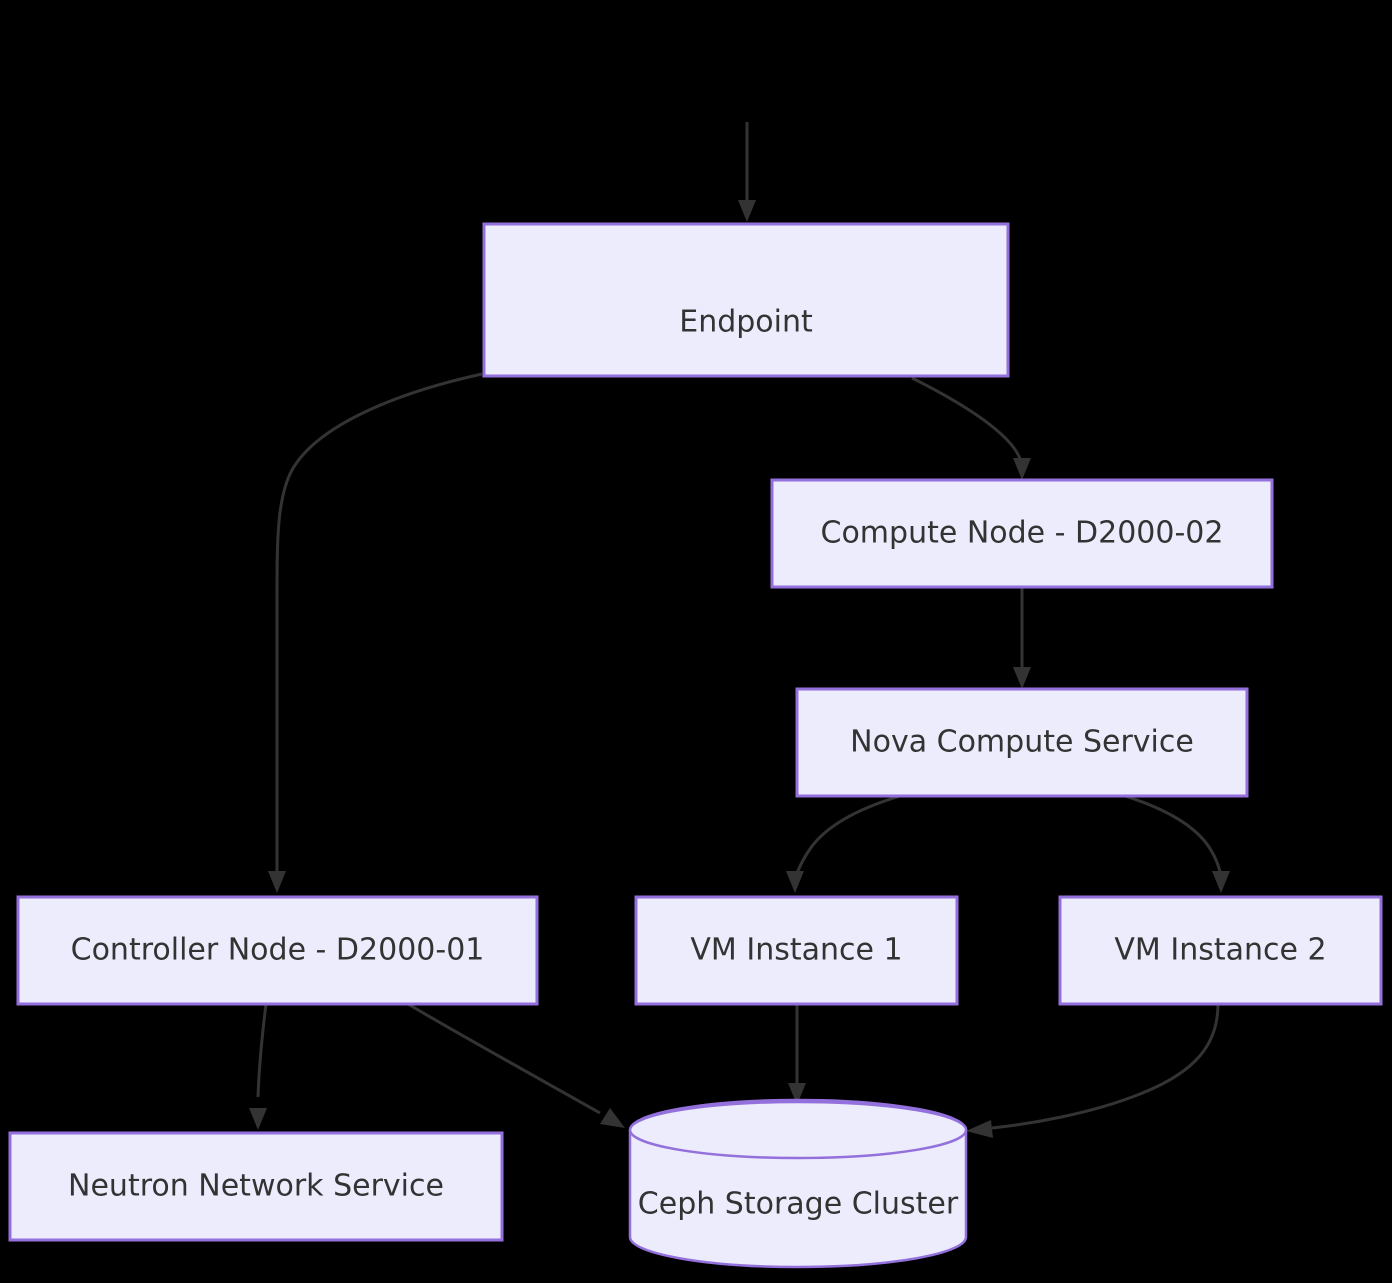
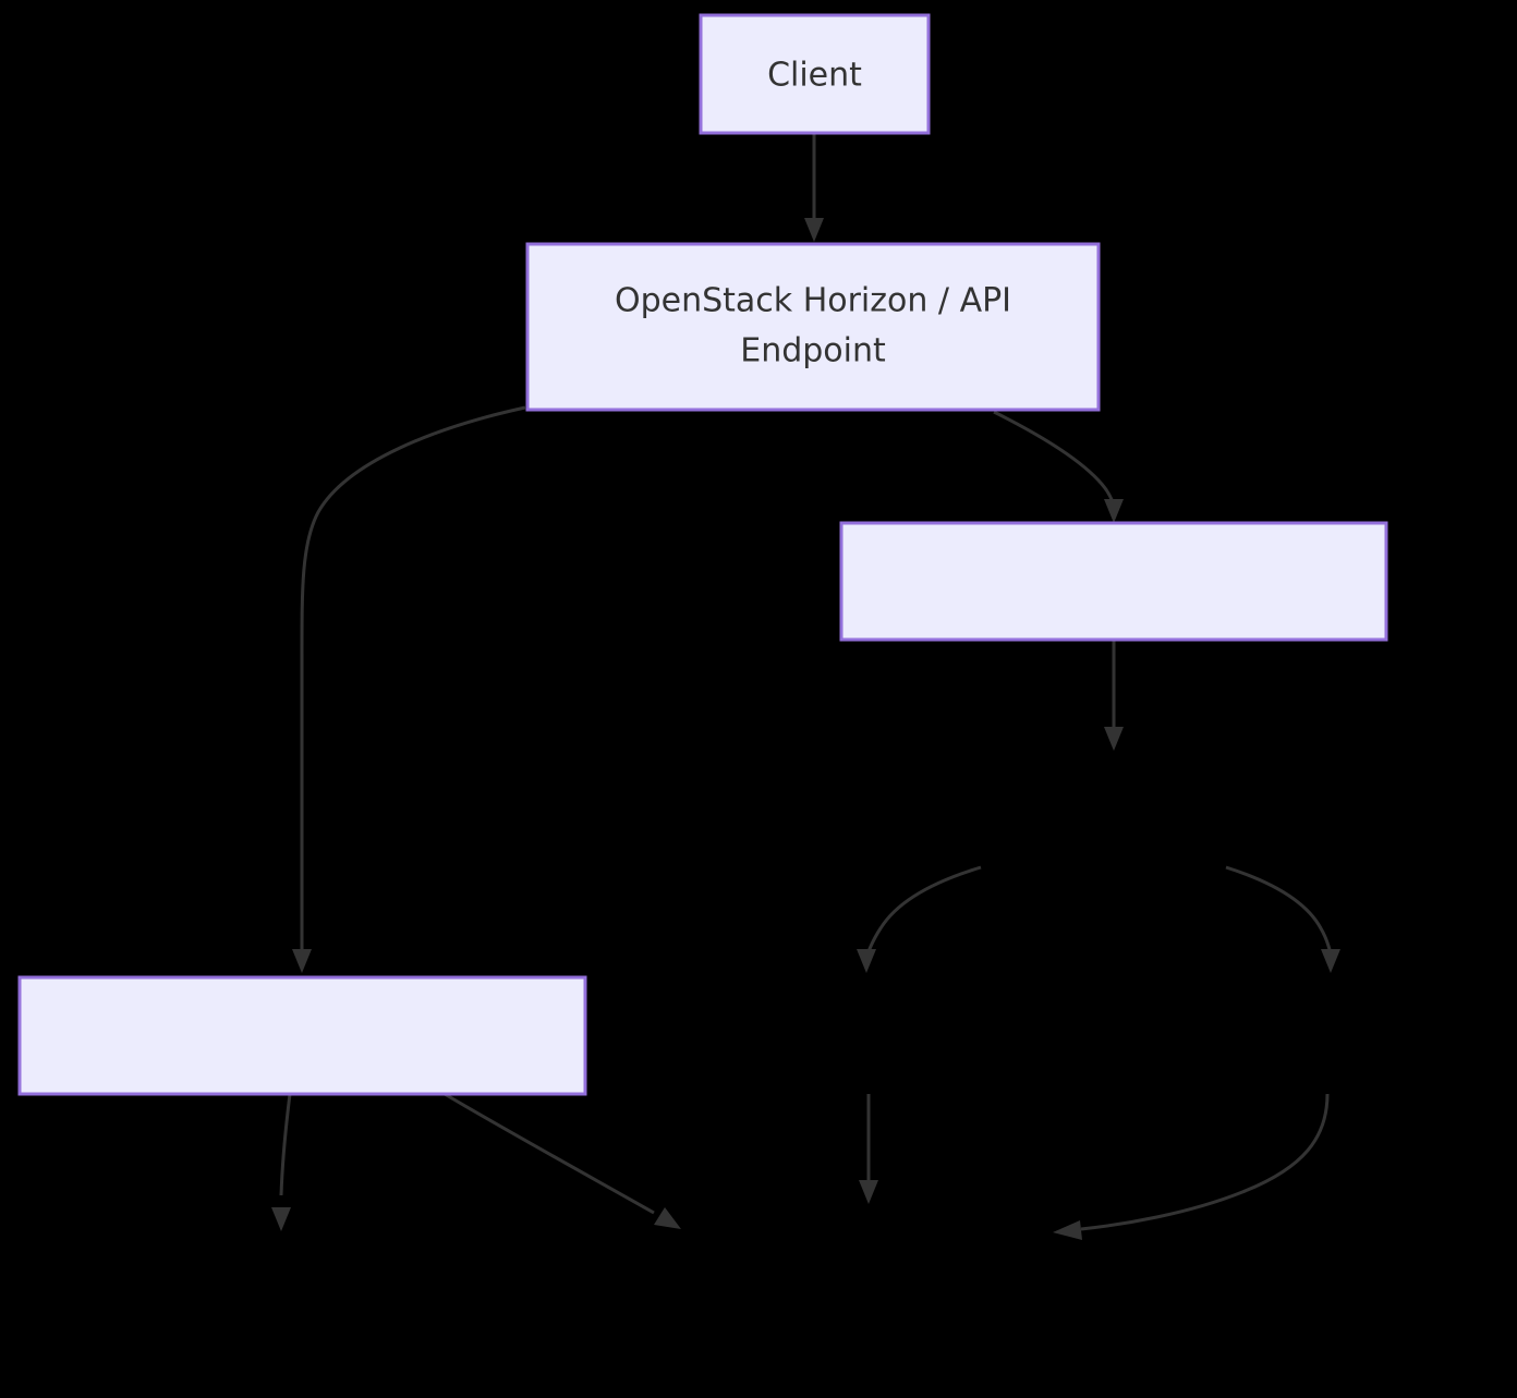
+ Client
+ OpenStack Horizon / API
  Endpoint
- Compute Node - D2000-02
- Nova Compute Service
- Controller Node - D2000-01
- VM Instance 1
- VM Instance 2
- Neutron Network Service
- Ceph Storage Cluster
